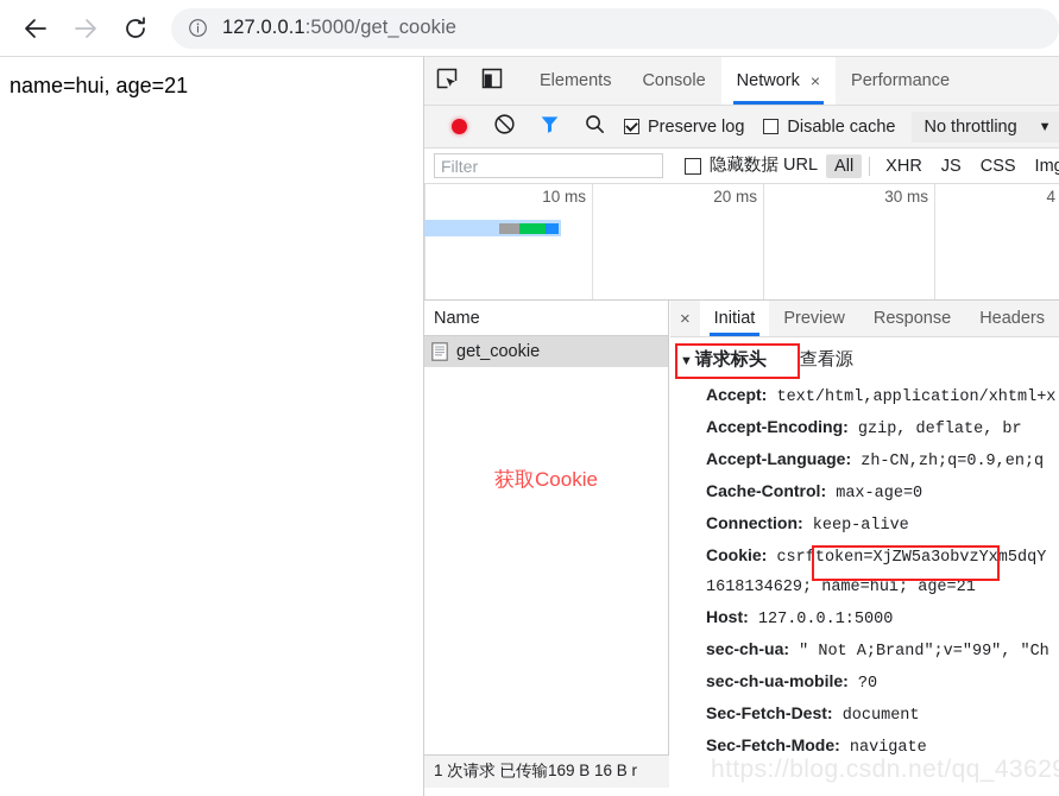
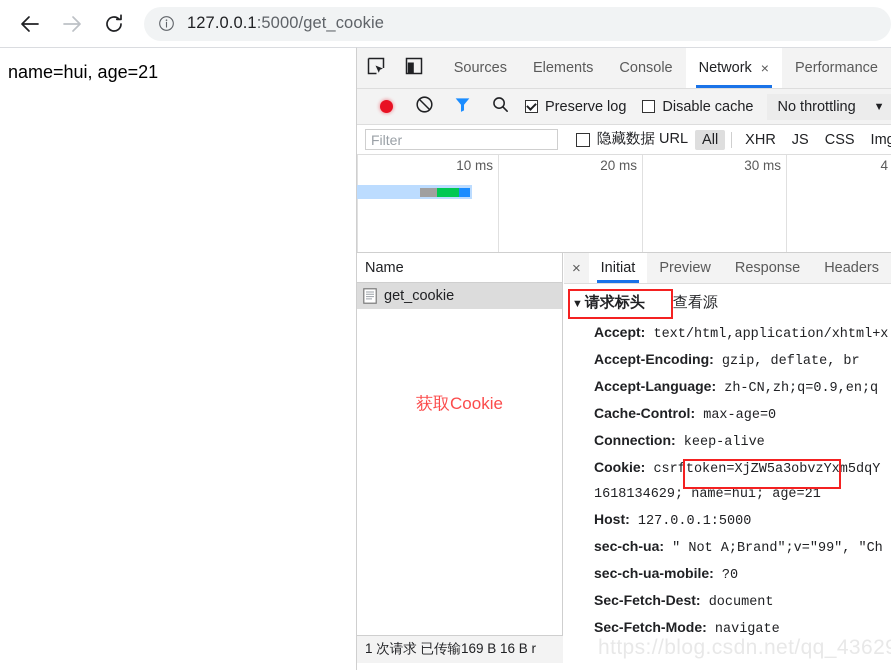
  127.0.0.1:5000/get_cookie
  name=hui, age=21
+ Sources
  Elements
  Console
  Network
  ×
  Performance
  Preserve log
  Disable cache
  No throttling
  ▼
  Filter
  隐藏数据 URL
  All
  XHR
  JS
  CSS
  10 ms
  20 ms
  30 ms
  4
  Name
  get_cookie
  获取Cookie
  1 次请求 已传输169 B 16 B r
  ×
  Initiat
  Preview
  Response
  Headers
  ▼ 请求标头
  查看源
  Accept: text/html,application/xhtml+x
  Accept-Encoding: gzip, deflate, br
  Accept-Language: zh-CN,zh;q=0.9,en;q
  Cache-Control: max-age=0
  Connection: keep-alive
  Cookie: csrftoken=XjZW5a3obvzYxm5dqY
  1618134629; name=hui; age=21
  Host: 127.0.0.1:5000
  sec-ch-ua: " Not A;Brand";v="99", "Ch
  sec-ch-ua-mobile: ?0
  Sec-Fetch-Dest: document
  Sec-Fetch-Mode: navigate
